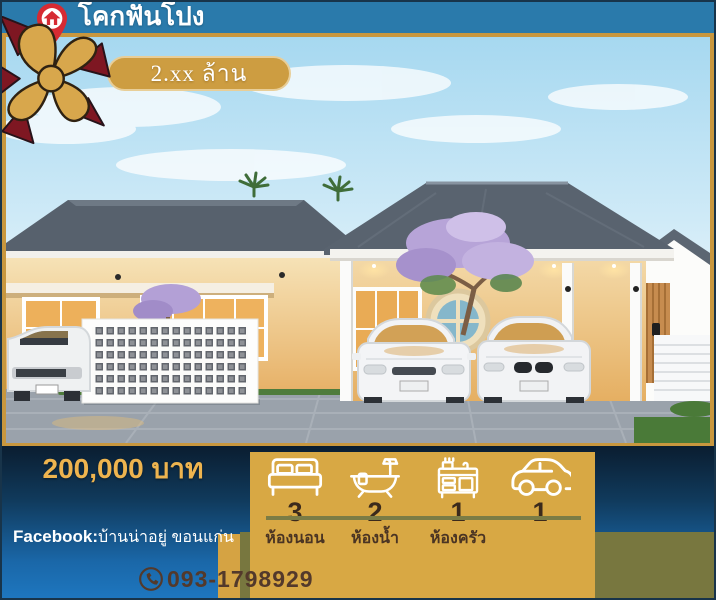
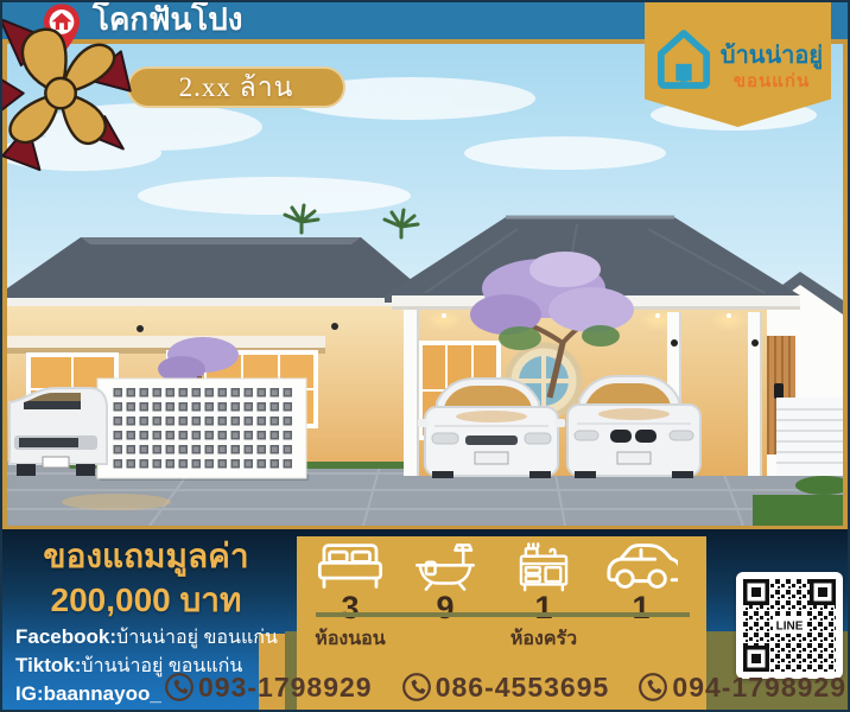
  โคกฟันโปง
  2.xx ล้าน
+ บ้านน่าอยู่
+ ขอนแก่น
+ ของแถมมูลค่า
  200,000 บาท
  Facebook:บ้านน่าอยู่ ขอนแก่น
+ Tiktok:บ้านน่าอยู่ ขอนแก่น
+ IG:baannayoo_
  3
- 2
+ 9
  1
  1
  ห้องนอน
- ห้องน้ำ
  ห้องครัว
+ LINE
  093-1798929
+ 086-4553695
+ 094-1798929
